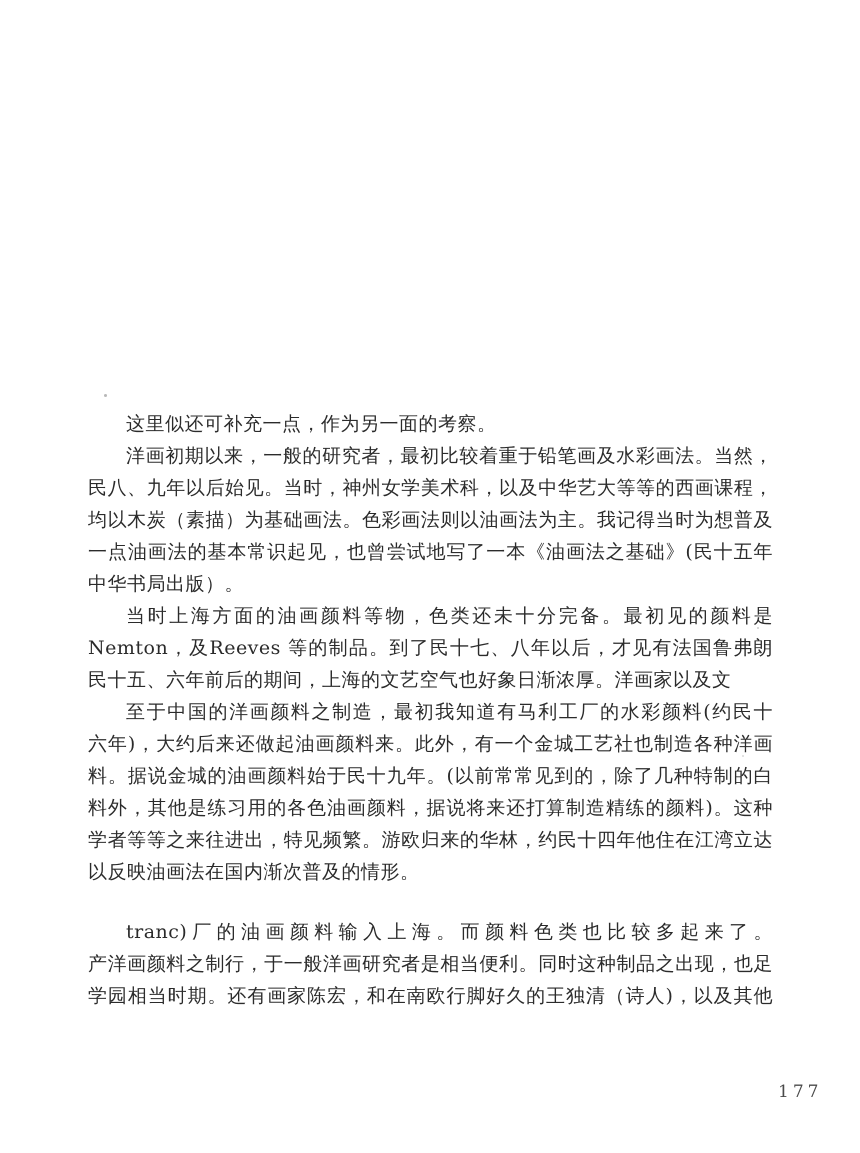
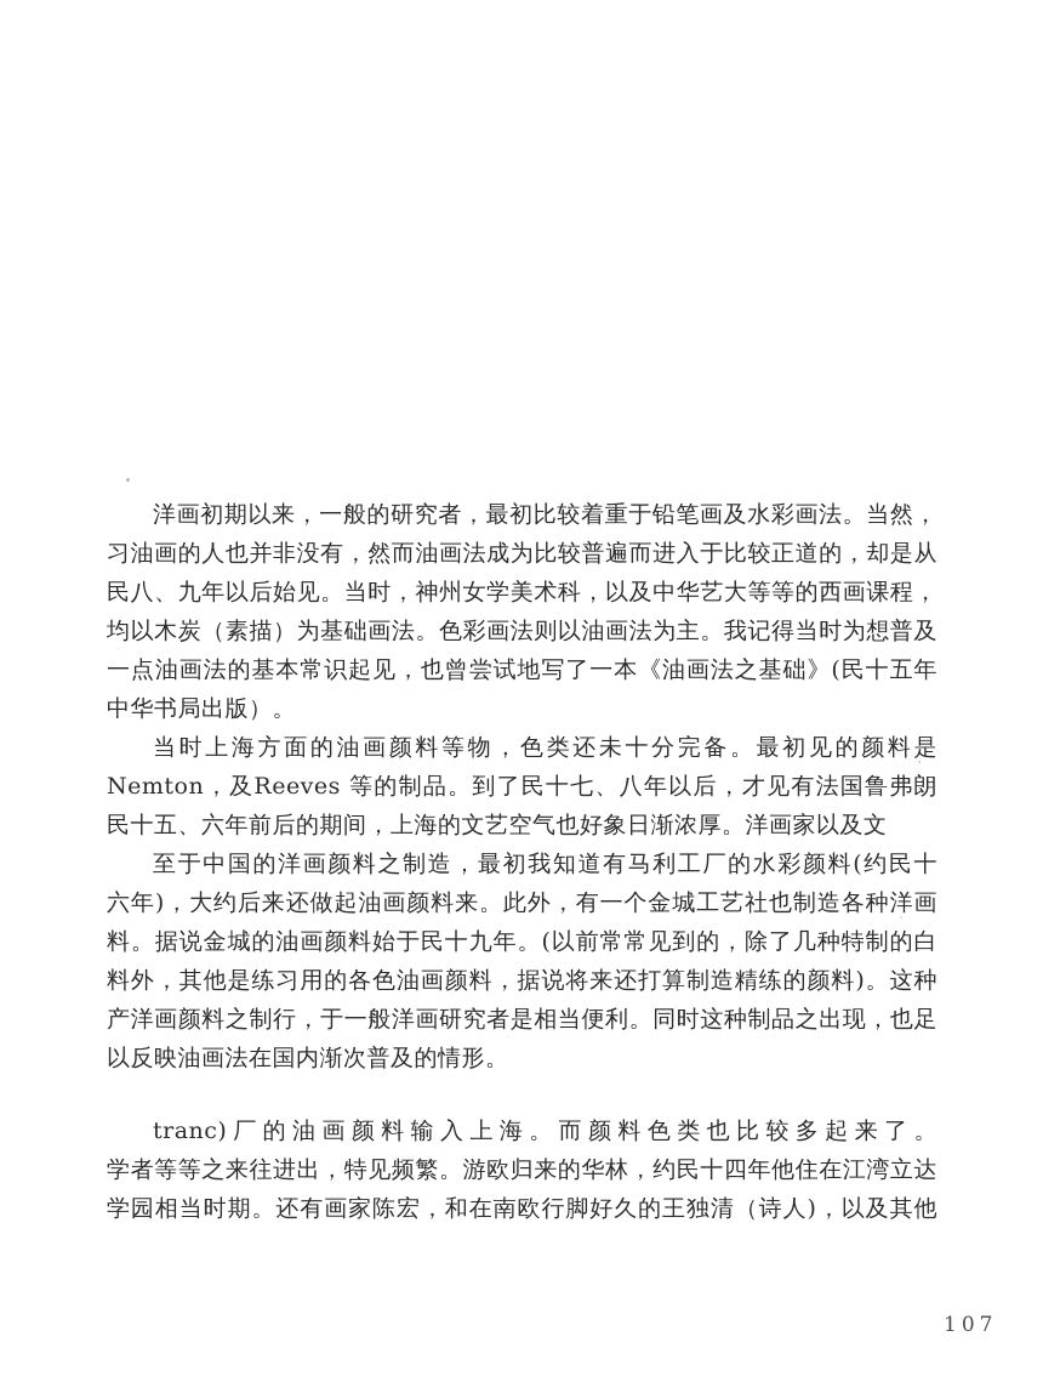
- 这里似还可补充一点，作为另一面的考察。
  洋画初期以来，一般的研究者，最初比较着重于铅笔画及水彩画法。当然，
+ 习油画的人也并非没有，然而油画法成为比较普遍而进入于比较正道的，却是从
  民八、九年以后始见。当时，神州女学美术科，以及中华艺大等等的西画课程，
  均以木炭（素描）为基础画法。色彩画法则以油画法为主。我记得当时为想普及
  一点油画法的基本常识起见，也曾尝试地写了一本《油画法之基础》(民十五年
  中华书局出版）。
  当时上海方面的油画颜料等物，色类还未十分完备。最初见的颜料是
  Nemton，及Reeves 等的制品。到了民十七、八年以后，才见有法国鲁弗朗
  民十五、六年前后的期间，上海的文艺空气也好象日渐浓厚。洋画家以及文
  至于中国的洋画颜料之制造，最初我知道有马利工厂的水彩颜料(约民十
  六年)，大约后来还做起油画颜料来。此外，有一个金城工艺社也制造各种洋画
  料。据说金城的油画颜料始于民十九年。(以前常常见到的，除了几种特制的白
  料外，其他是练习用的各色油画颜料，据说将来还打算制造精练的颜料)。这种
- 学者等等之来往进出，特见频繁。游欧归来的华林，约民十四年他住在江湾立达
+ 产洋画颜料之制行，于一般洋画研究者是相当便利。同时这种制品之出现，也足
  以反映油画法在国内渐次普及的情形。
  tranc)厂的油画颜料输入上海。而颜料色类也比较多起来了。
- 产洋画颜料之制行，于一般洋画研究者是相当便利。同时这种制品之出现，也足
+ 学者等等之来往进出，特见频繁。游欧归来的华林，约民十四年他住在江湾立达
  学园相当时期。还有画家陈宏，和在南欧行脚好久的王独清（诗人)，以及其他
- 177
+ 107
